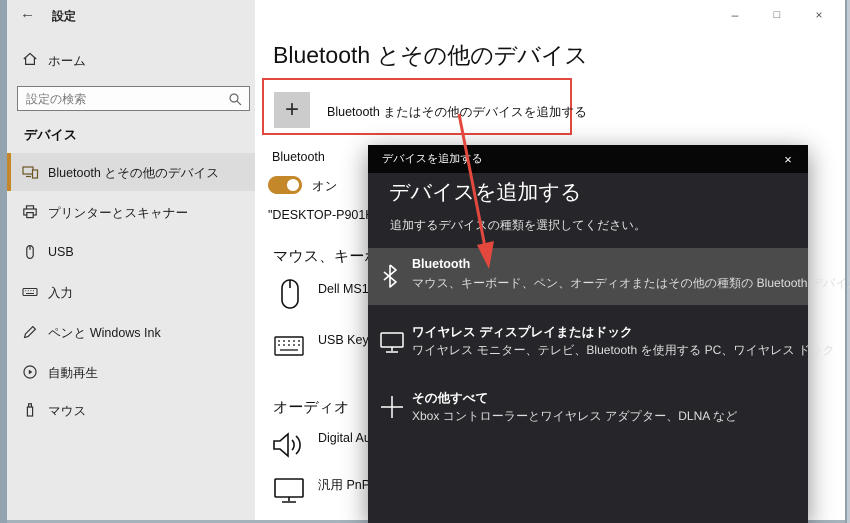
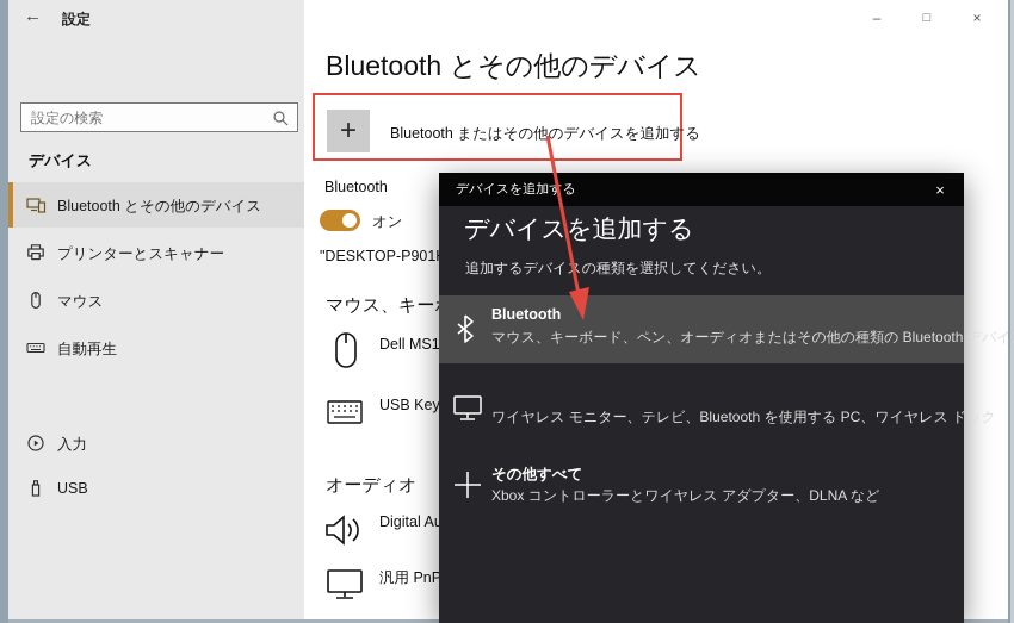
- ホーム
  設定の検索
  デバイス
  Bluetooth とその他のデバイス
  プリンターとスキャナー
- USB
+ マウス
- 入力
+ 自動再生
- ペンと Windows Ink
- 自動再生
+ 入力
- マウス
+ USB
  ←
  設定
  –
  □
  ×
  Bluetooth とその他のデバイス
  +
  Bluetooth またはその他のデバイスを追加する
  Bluetooth
  オン
  "DESKTOP-P901
  マウス、キー
  Dell MS1
  オーディオ
  Digital A
  汎用 PnP
  デバイスを追加する
  ×
  デバイスを追加する
  追加するデバイの種類を選択してください。
  Bluetooth
  マウス、キーボード、ペン、オーディオまたはその他の種類の Bluetooth デバイ
- ワイヤレス ディスプレイまたはドック
  ワイヤレス モニター、テレビ、Bluetooth を使用する PC、ワイヤレス ドック
  その他すべて
  Xbox コントローラーとワイヤレス アダプター、DLNA など
